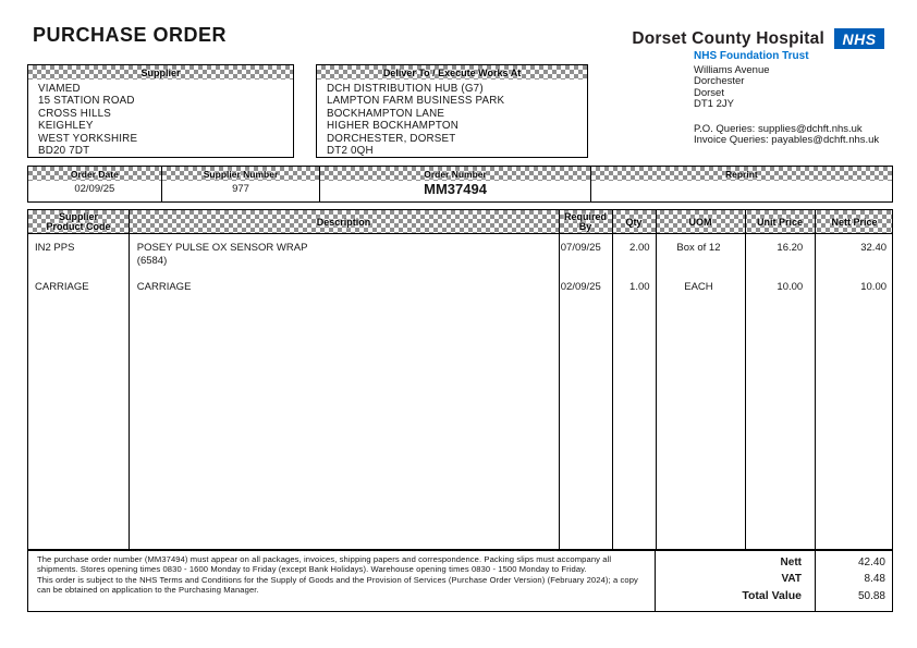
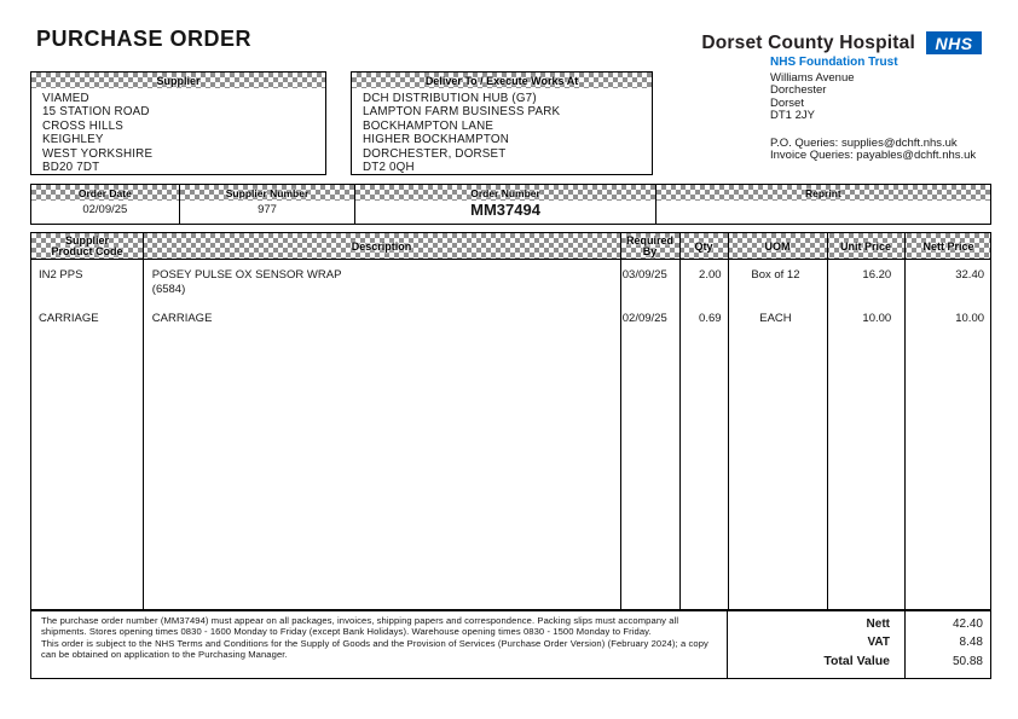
  PURCHASE ORDER
  Dorset County Hospital
  NHS
  NHS Foundation Trust
  Williams Avenue
  Dorchester
  Dorset
  DT1 2JY
  P.O. Queries: supplies@dchft.nhs.uk
  Invoice Queries: payables@dchft.nhs.uk
  Supplier
  VIAMED
  15 STATION ROAD
  CROSS HILLS
  KEIGHLEY
  WEST YORKSHIRE
  BD20 7DT
  Deliver To / Execute Works At
  DCH DISTRIBUTION HUB (G7)
  LAMPTON FARM BUSINESS PARK
  BOCKHAMPTON LANE
  HIGHER BOCKHAMPTON
  DORCHESTER, DORSET
  DT2 0QH
  Order Date
  02/09/25
  Supplier Number
  977
  Order Number
  MM37494
  Reprint
  Supplier
  Product Code
  Description
  Required
  By
  Qty
  UOM
  Unit Price
  Nett Price
  IN2 PPS
  POSEY PULSE OX SENSOR WRAP
  (6584)
- 07/09/25
+ 03/09/25
  2.00
  Box of 12
  16.20
  32.40
  CARRIAGE
  CARRIAGE
  02/09/25
- 1.00
+ 0.69
  EACH
  10.00
  10.00
  The purchase order number (MM37494) must appear on all packages, invoices, shipping papers and correspondence. Packing slips must accompany all shipments. Stores opening times 0830 - 1600 Monday to Friday (except Bank Holidays). Warehouse opening times 0830 - 1500 Monday to Friday.
  This order is subject to the NHS Terms and Conditions for the Supply of Goods and the Provision of Services (Purchase Order Version) (February 2024); a copy can be obtained on application to the Purchasing Manager.
  Nett
  42.40
  VAT
  8.48
  Total Value
  50.88
